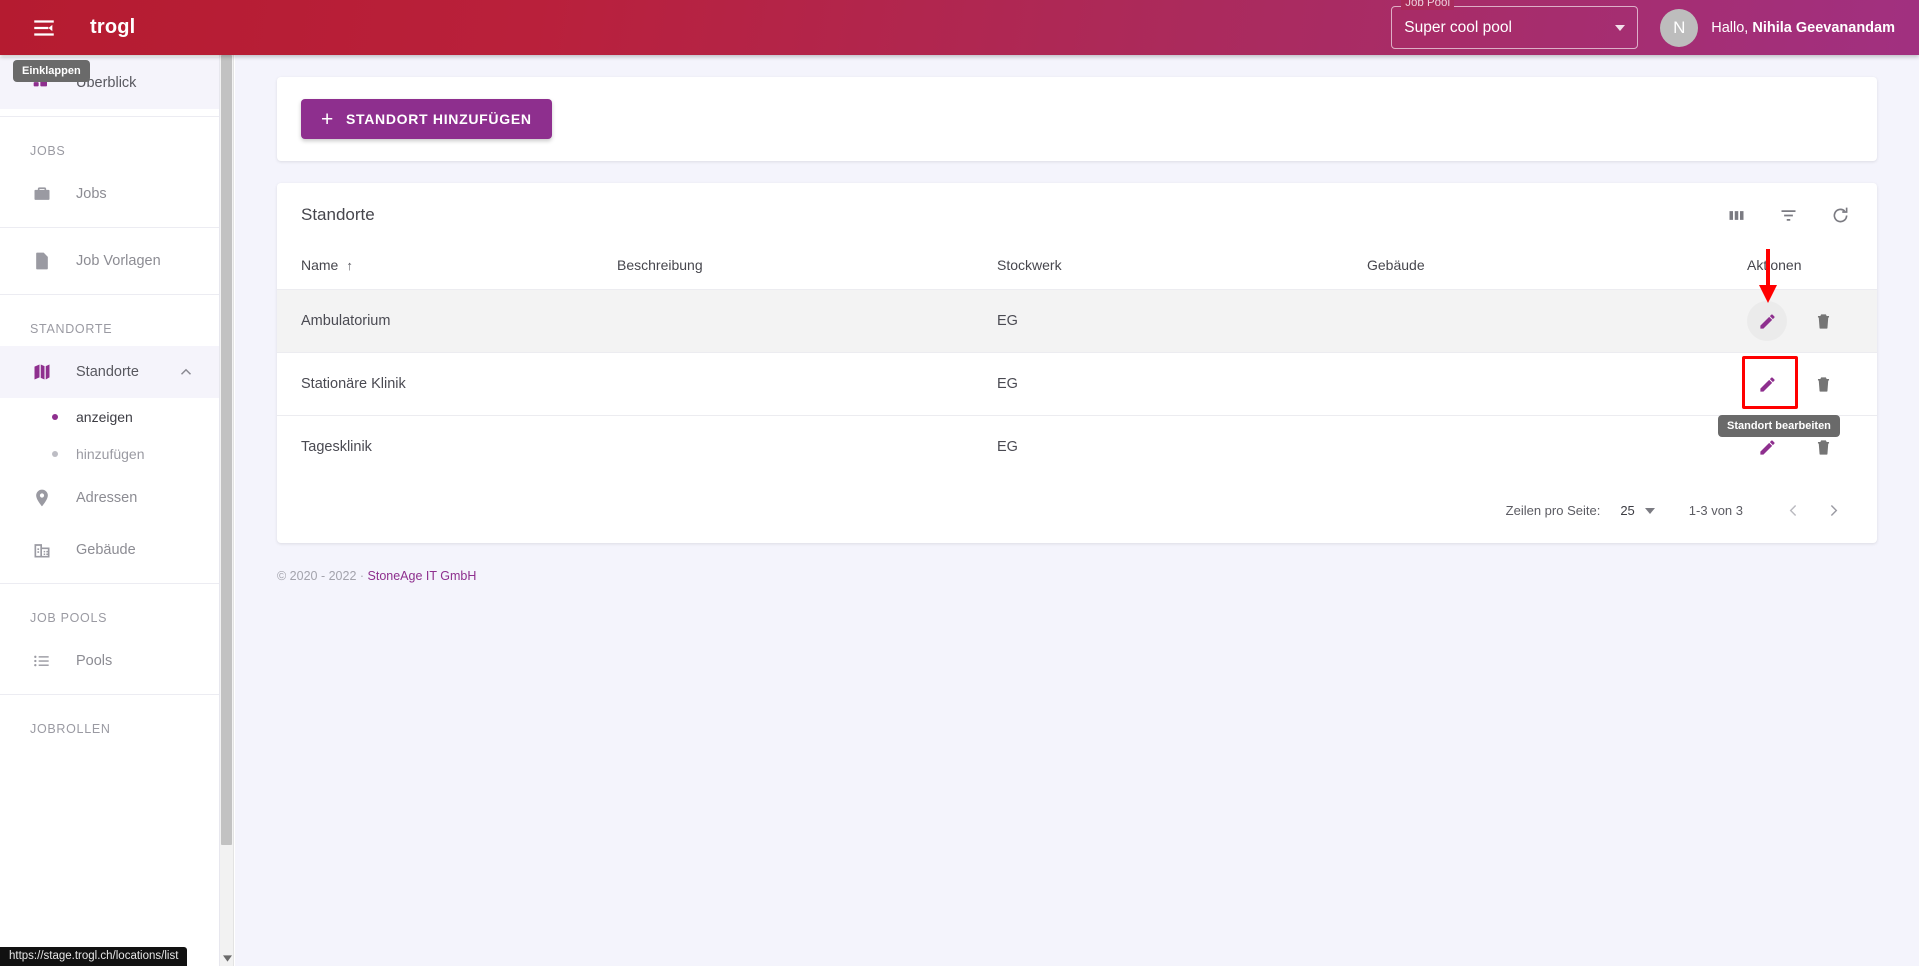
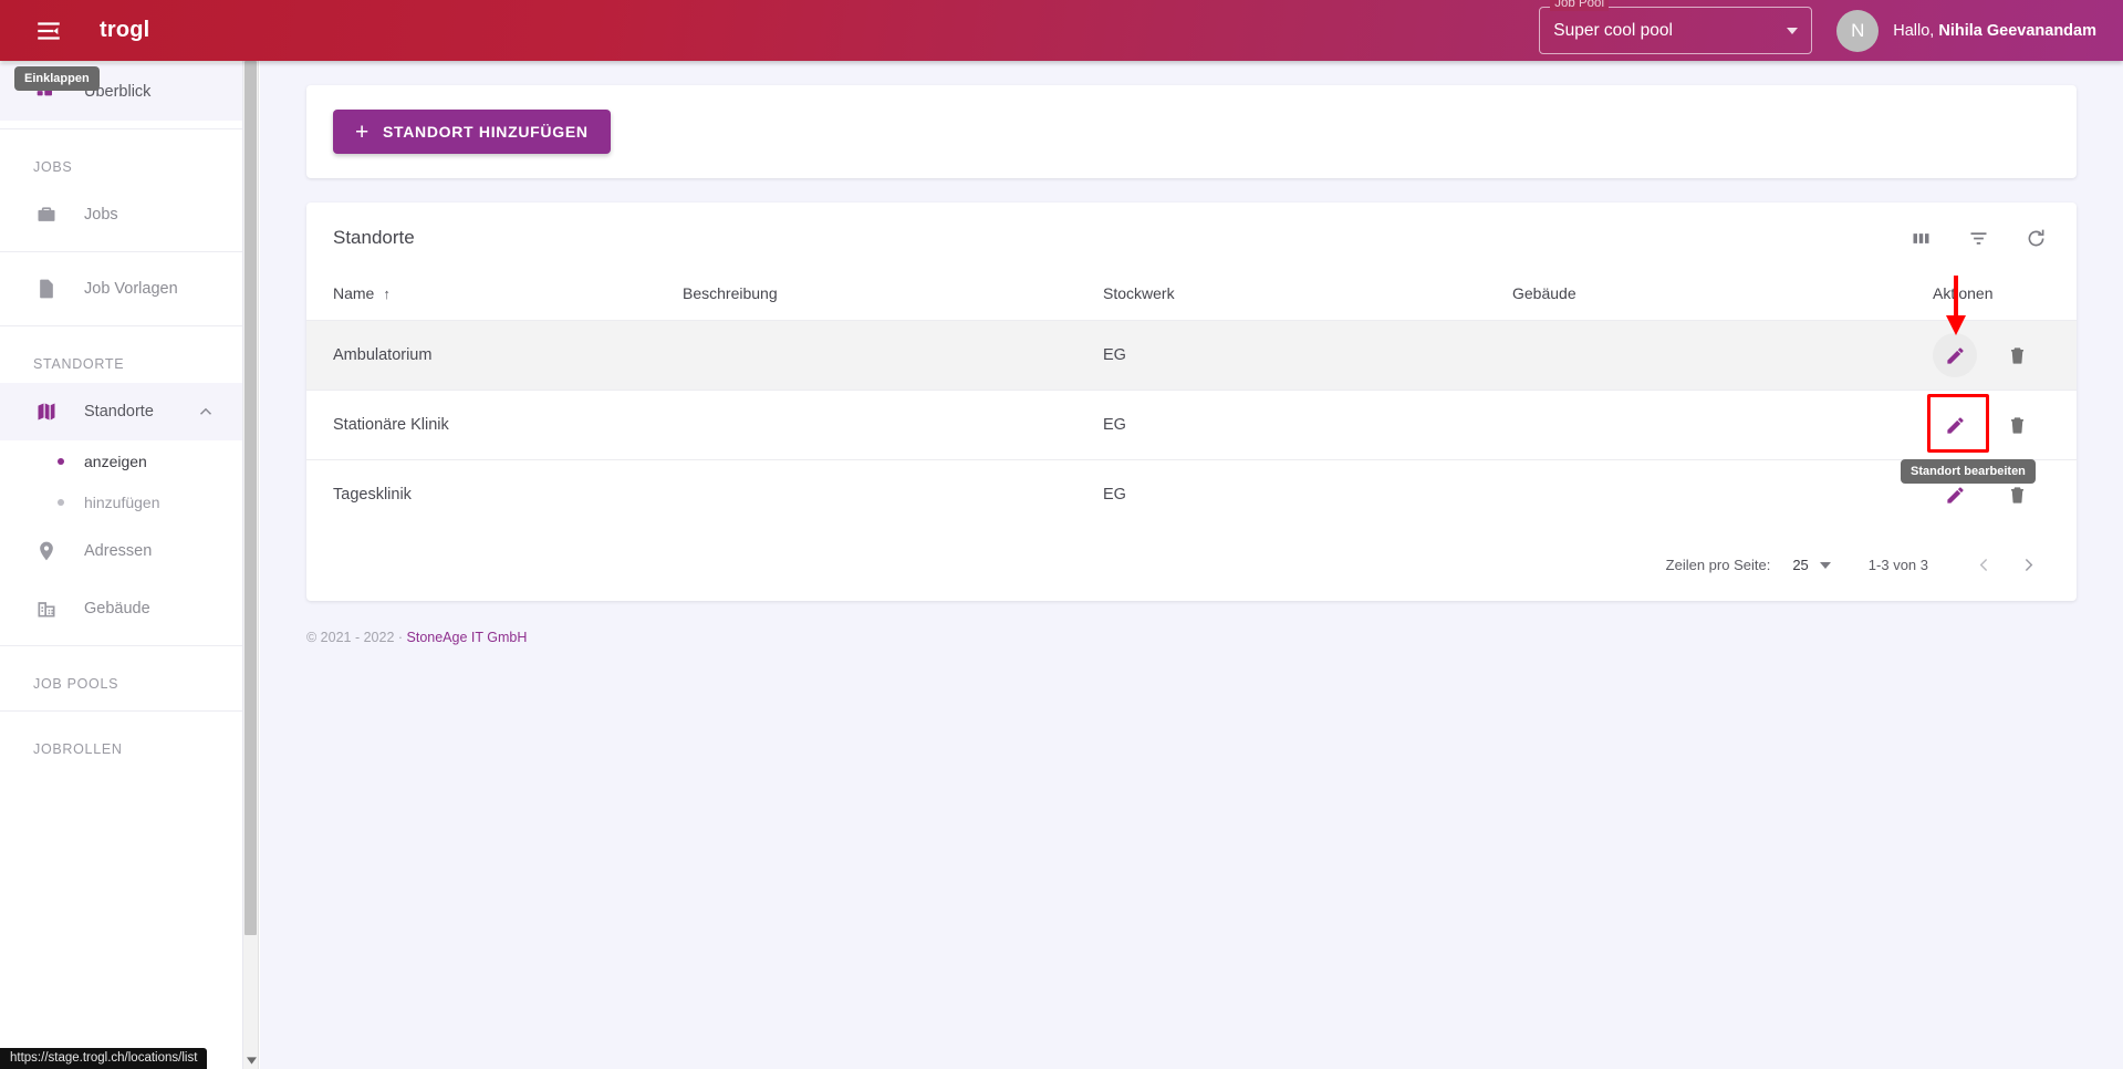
  trogl
  Job Pool
  Super cool pool
  N
  Hallo, Nihila Geevanandam
  Überblick
  JOBS
  Jobs
  Job Vorlagen
  STANDORTE
  Standorte
  anzeigen
  hinzufügen
  Adressen
  Gebäude
  JOB POOLS
- Pools
  JOBROLLEN
  Einklappen
  +
  STANDORT HINZUFÜGEN
  Standorte
  Name ↑	Beschreibung	Stockwerk	Gebäude	Aktonen
  Ambulatorium		EG
  Stationäre Klinik		EG
  Tagesklinik		EG
  Zeilen pro Seite:
  25
  1-3 von 3
- © 2020 - 2022 · StoneAge IT GmbH
+ © 2021 - 2022 · StoneAge IT GmbH
  Standort bearbeiten
  https://stage.trogl.ch/locations/list
